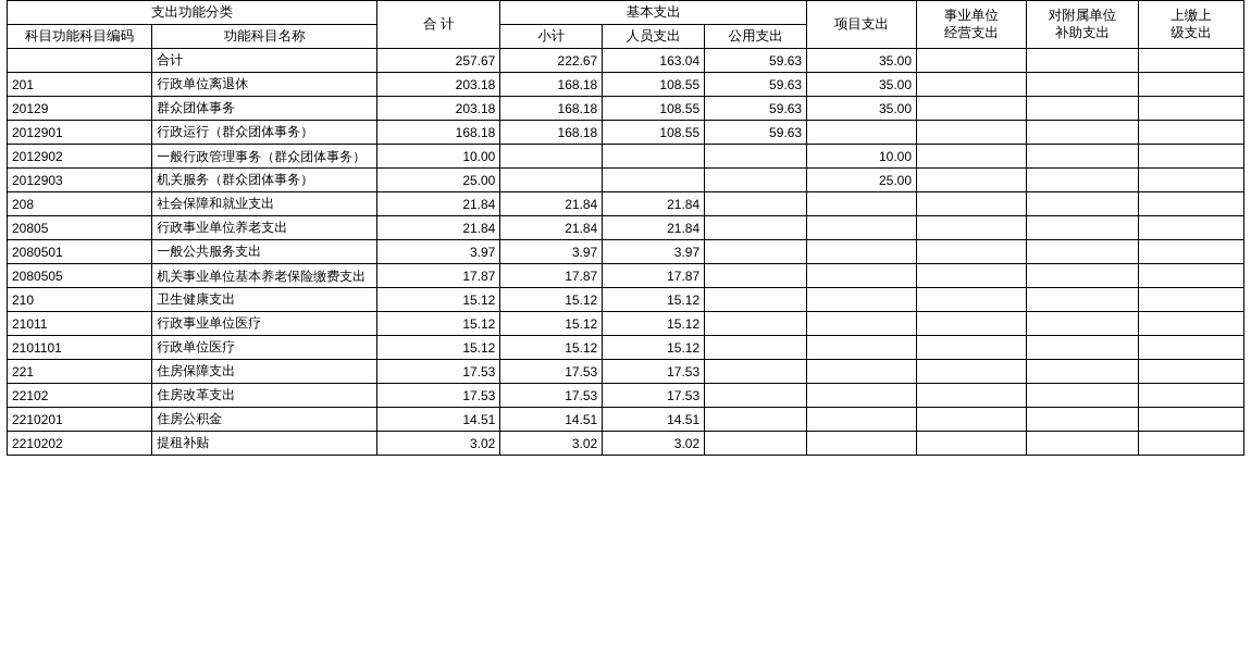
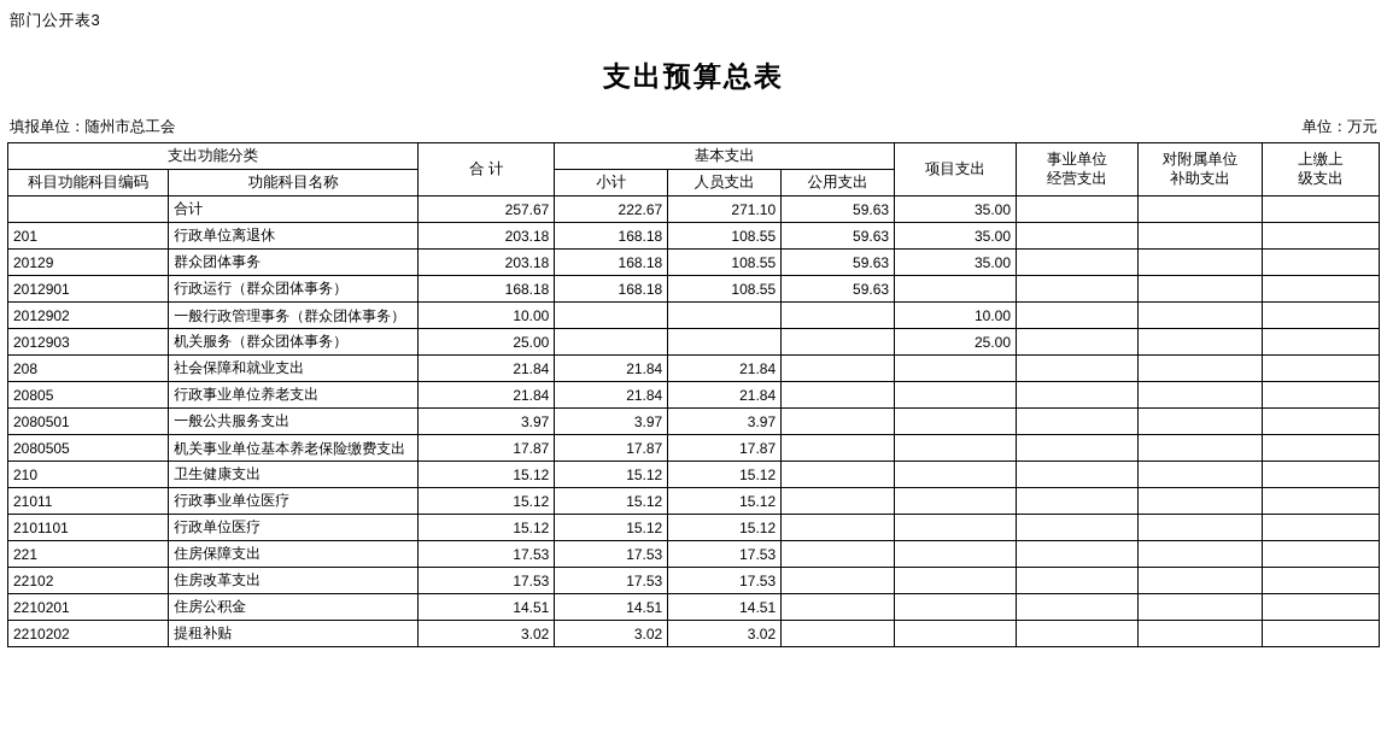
+ 部门公开表3
+ 支出预算总表
+ 填报单位：随州市总工会
+ 单位：万元
  支出功能分类	合 计	基本支出	项目支出	事业单位 经营支出	对附属单位 补助支出	上缴上 级支出
  科目功能科目编码	功能科目名称	小计	人员支出	公用支出
- 	合计	257.67	222.67	163.04	59.63	35.00
+ 	合计	257.67	222.67	271.10	59.63	35.00
  201	行政单位离退休	203.18	168.18	108.55	59.63	35.00
  20129	群众团体事务	203.18	168.18	108.55	59.63	35.00
  2012901	行政运行（群众团体事务）	168.18	168.18	108.55	59.63
  2012902	一般行政管理事务（群众团体事务）	10.00				10.00
  2012903	机关服务（群众团体事务）	25.00				25.00
  208	社会保障和就业支出	21.84	21.84	21.84
  20805	行政事业单位养老支出	21.84	21.84	21.84
  2080501	一般公共服务支出	3.97	3.97	3.97
  2080505	机关事业单位基本养老保险缴费支出	17.87	17.87	17.87
  210	卫生健康支出	15.12	15.12	15.12
  21011	行政事业单位医疗	15.12	15.12	15.12
  2101101	行政单位医疗	15.12	15.12	15.12
  221	住房保障支出	17.53	17.53	17.53
  22102	住房改革支出	17.53	17.53	17.53
  2210201	住房公积金	14.51	14.51	14.51
  2210202	提租补贴	3.02	3.02	3.02
